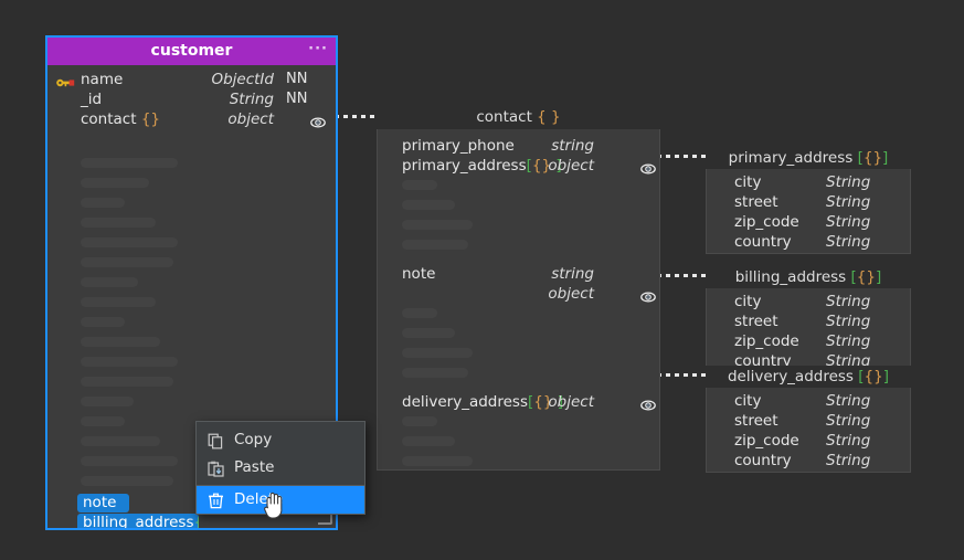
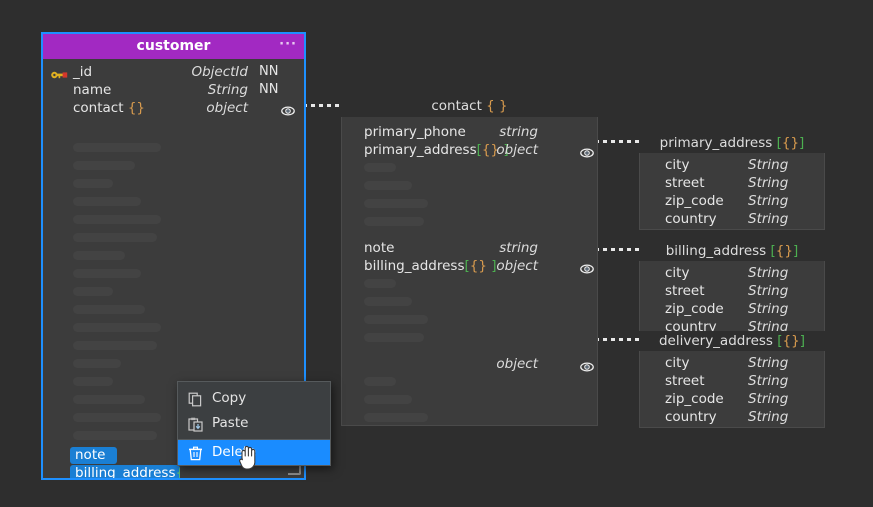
  contact { }
  primary_phone
  string
  primary_address[{} ]
  object
  note
  string
+ billing_address[{} ]
  object
- delivery_address[{} ]
  object
  primary_address [{}]
  city
  String
  street
  String
  zip_code
  String
  country
  String
  billing_address [{}]
  city
  String
  street
  String
  zip_code
  String
  country
  String
  delivery_address [{}]
  city
  String
  street
  String
  zip_code
  String
  country
  String
  customer
  ···
- name
+ _id
  ObjectId
  NN
- _id
+ name
  String
  NN
  contact {}
  object
  note
  billing_address{
  Copy
  Paste
